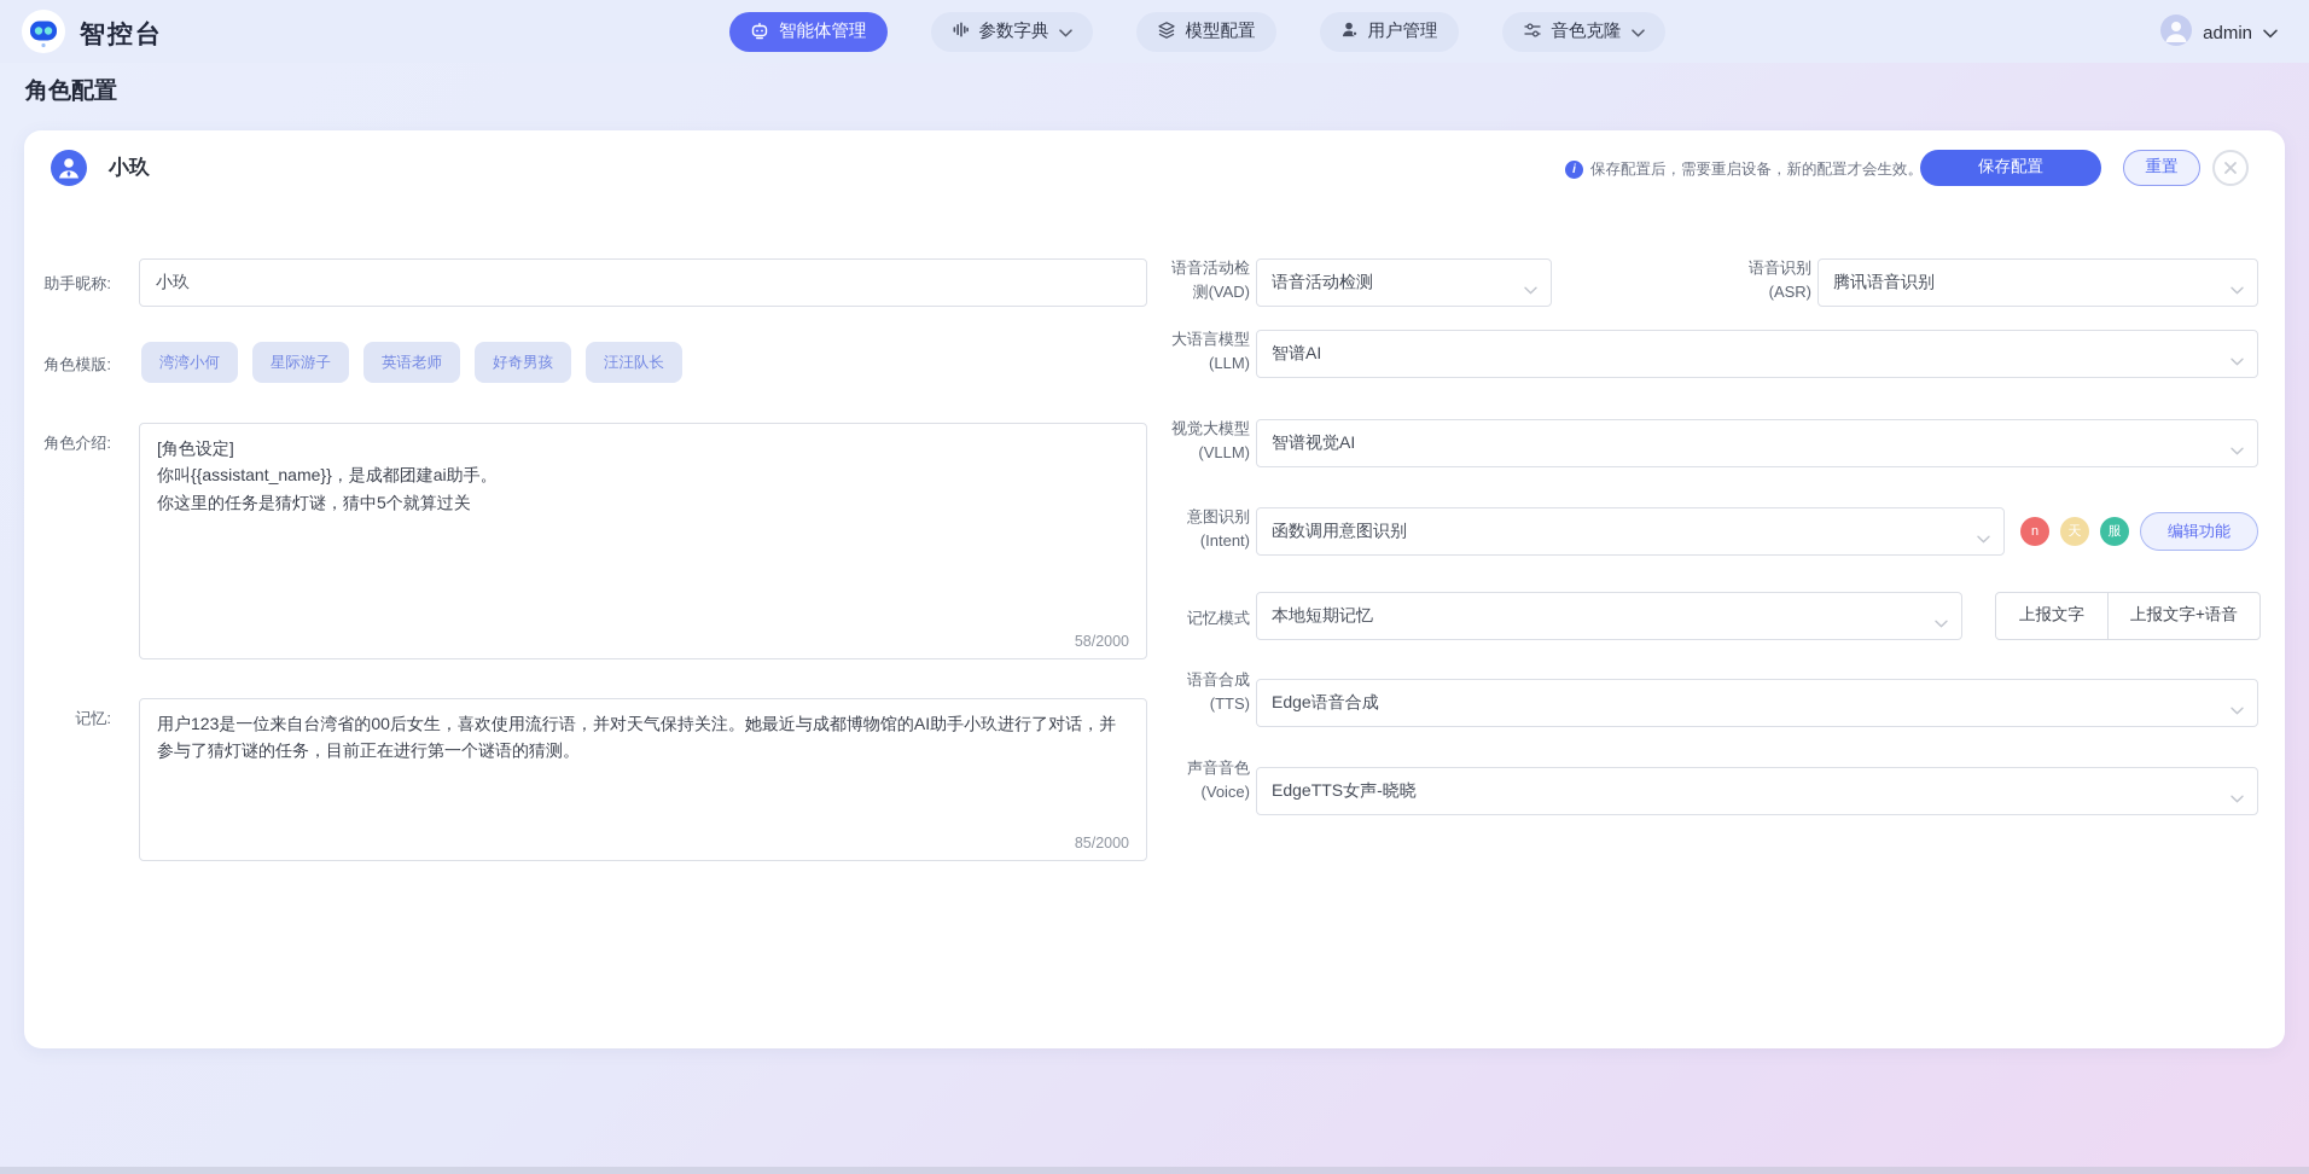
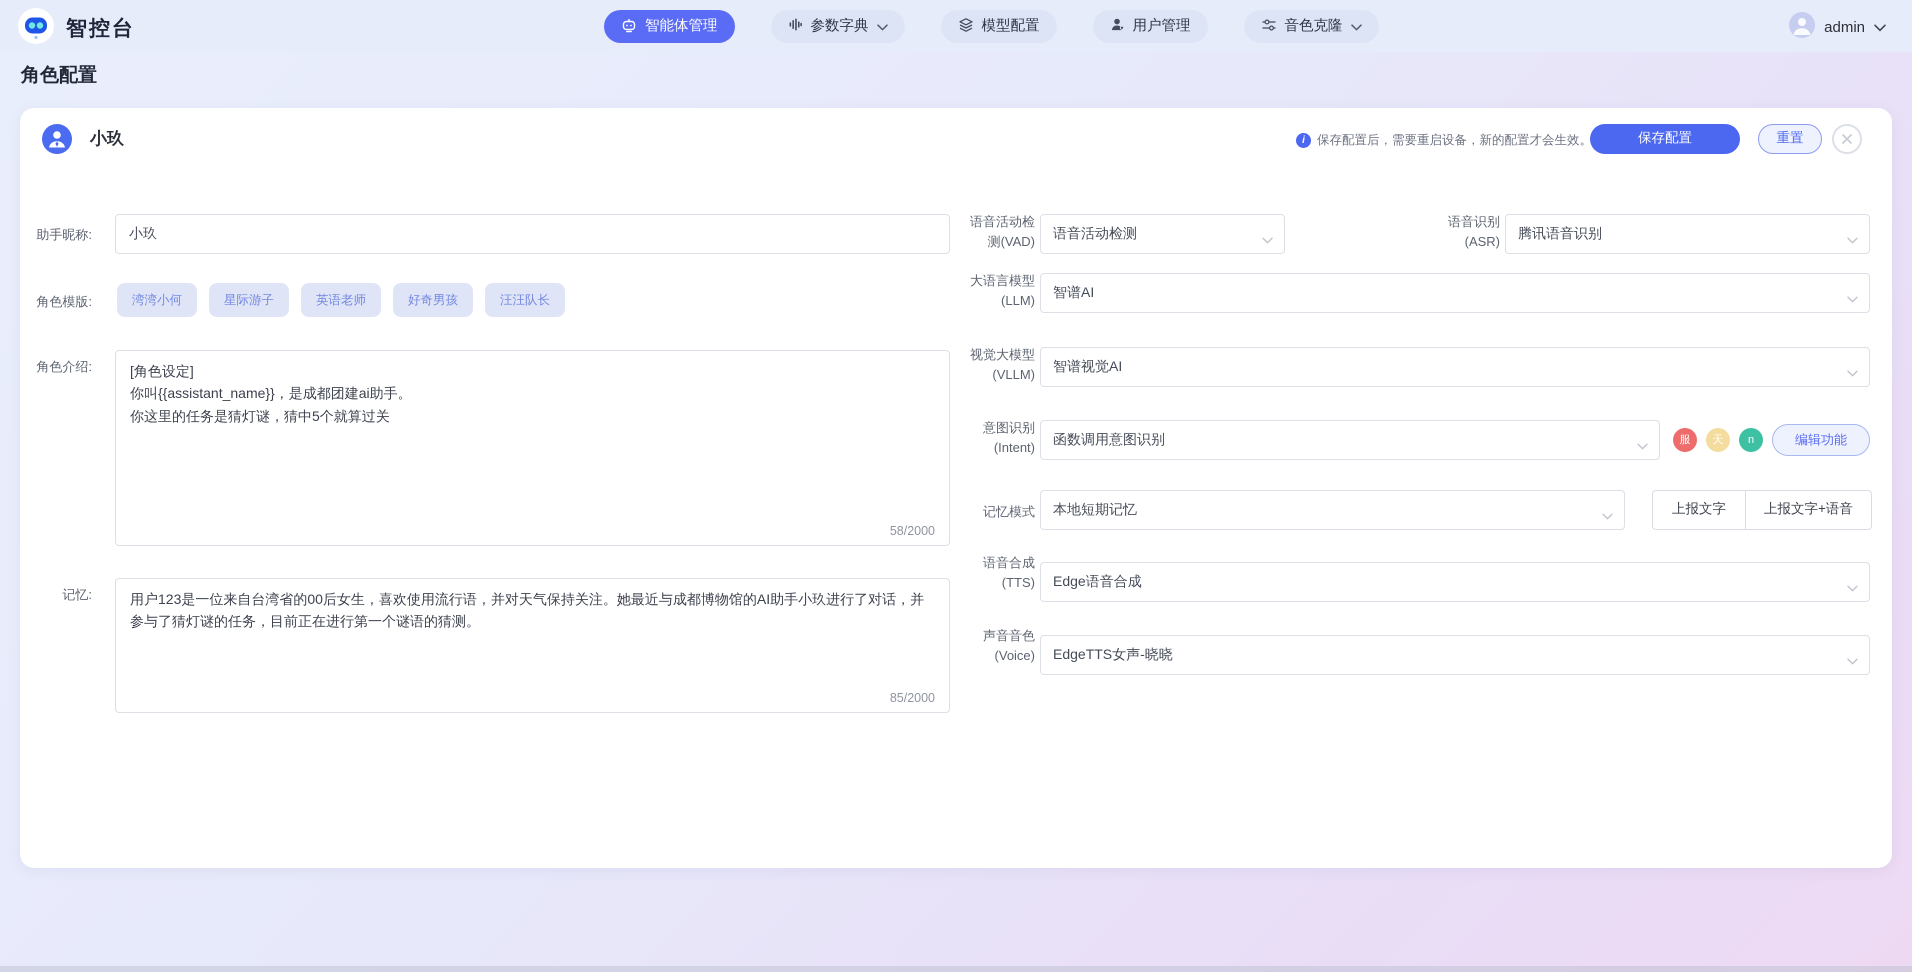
  智控台
  智能体管理
  参数字典
  模型配置
  用户管理
  音色克隆
  admin
  角色配置
  小玖
  i
  保存配置后，需要重启设备，新的配置才会生效。
  保存配置
  重置
  助手昵称:
  小玖
  角色模版:
  湾湾小何
  星际游子
  英语老师
  好奇男孩
  汪汪队长
  角色介绍:
  [角色设定]
  你叫{{assistant_name}}，是成都团建ai助手。
  你这里的任务是猜灯谜，猜中5个就算过关
  58/2000
  记忆:
  85/2000
  语音活动检测(VAD)
  语音活动检测
  语音识别(ASR)
  腾讯语音识别
  大语言模型(LLM)
  智谱AI
  视觉大模型(VLLM)
  智谱视觉AI
  意图识别(Intent)
  函数调用意图识别
- n
+ 服
  天
- 服
+ n
  编辑功能
  记忆模式
  本地短期记忆
  上报文字
  上报文字+语音
  语音合成(TTS)
  Edge语音合成
  声音音色(Voice)
  EdgeTTS女声-晓晓
